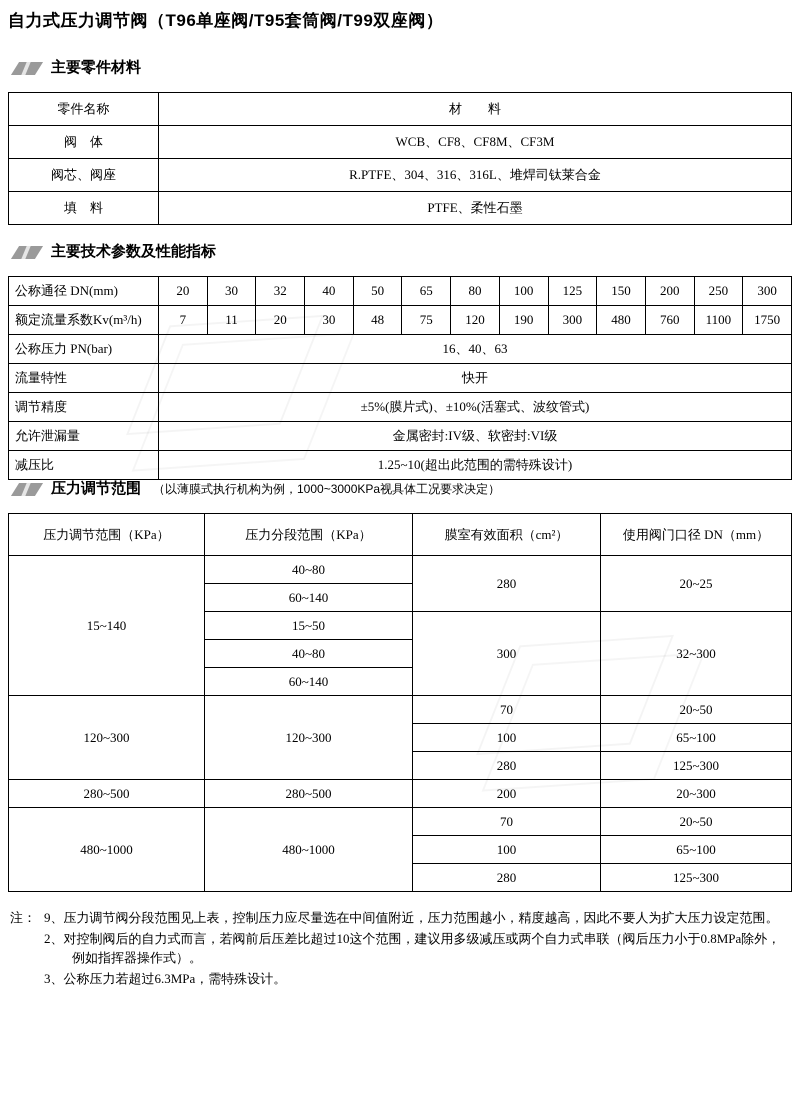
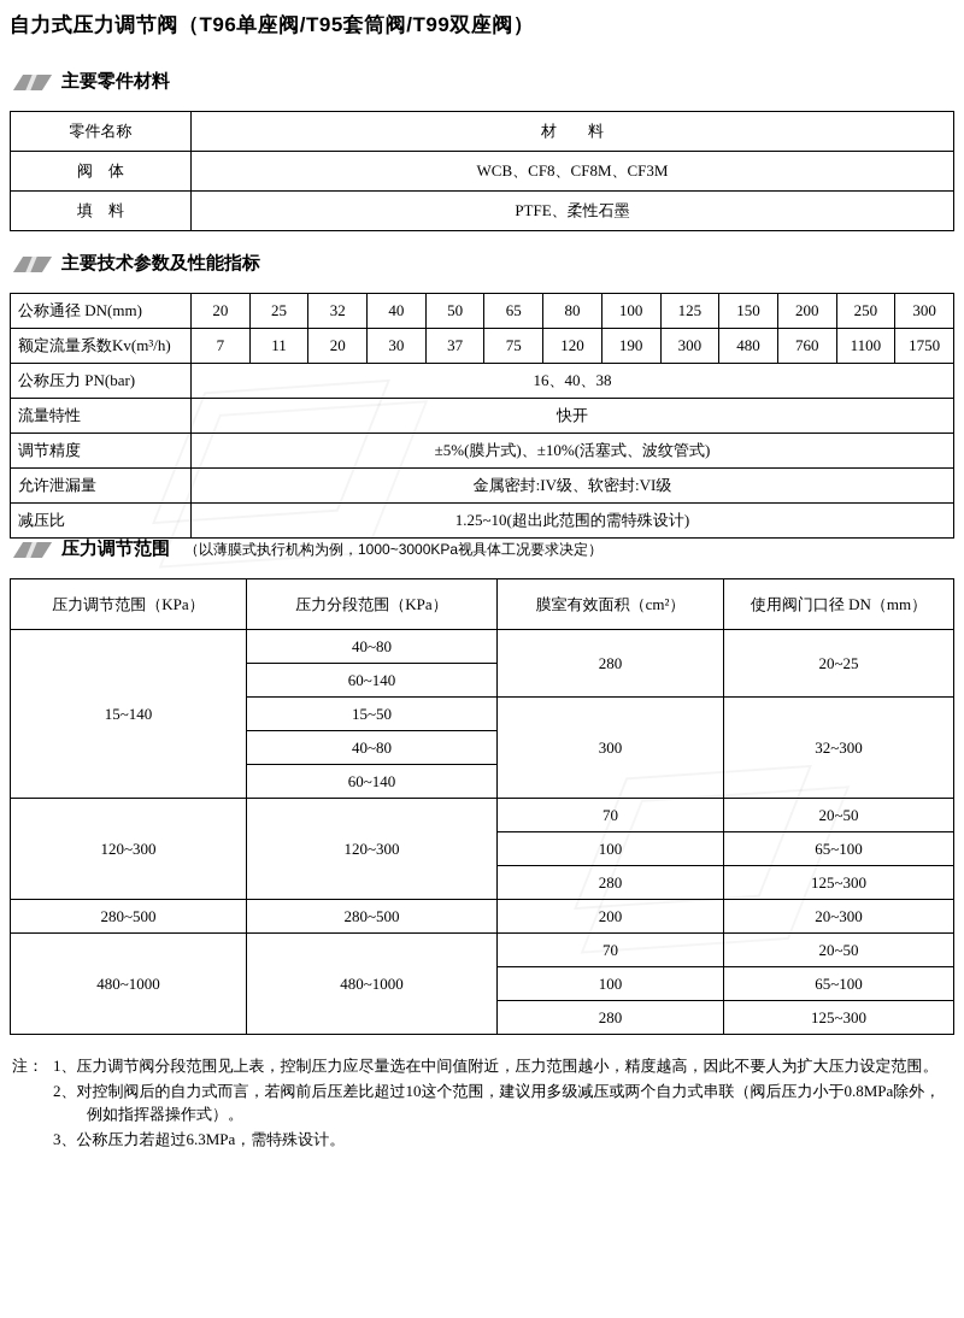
  自力式压力调节阀（T96单座阀/T95套筒阀/T99双座阀）
  主要零件材料
  零件名称	材 料
  阀 体	WCB、CF8、CF8M、CF3M
- 阀芯、阀座	R.PTFE、304、316、316L、堆焊司钛莱合金
  填 料	PTFE、柔性石墨
  主要技术参数及性能指标
- 公称通径 DN(mm)	20	30	32	40	50	65	80	100	125	150	200	250	300
+ 公称通径 DN(mm)	20	25	32	40	50	65	80	100	125	150	200	250	300
- 额定流量系数Kv(m³/h)	7	11	20	30	48	75	120	190	300	480	760	1100	1750
+ 额定流量系数Kv(m³/h)	7	11	20	30	37	75	120	190	300	480	760	1100	1750
- 公称压力 PN(bar)	16、40、63
+ 公称压力 PN(bar)	16、40、38
  流量特性	快开
  调节精度	±5%(膜片式)、±10%(活塞式、波纹管式)
  允许泄漏量	金属密封:IV级、软密封:VI级
  减压比	1.25~10(超出此范围的需特殊设计)
  压力调节范围
  （以薄膜式执行机构为例，1000~3000KPa视具体工况要求决定）
  压力调节范围（KPa）	压力分段范围（KPa）	膜室有效面积（cm²）	使用阀门口径 DN（mm）
  15~140	40~80	280	20~25
  60~140
  15~50	300	32~300
  40~80
  60~140
  120~300	120~300	70	20~50
  100	65~100
  280	125~300
  280~500	280~500	200	20~300
  480~1000	480~1000	70	20~50
  100	65~100
  280	125~300
  注：
- 9、压力调节阀分段范围见上表，控制压力应尽量选在中间值附近，压力范围越小，精度越高，因此不要人为扩大压力设定范围。
+ 1、压力调节阀分段范围见上表，控制压力应尽量选在中间值附近，压力范围越小，精度越高，因此不要人为扩大压力设定范围。
  2、对控制阀后的自力式而言，若阀前后压差比超过10这个范围，建议用多级减压或两个自力式串联（阀后压力小于0.8MPa除外，例如指挥器操作式）。
  3、公称压力若超过6.3MPa，需特殊设计。
